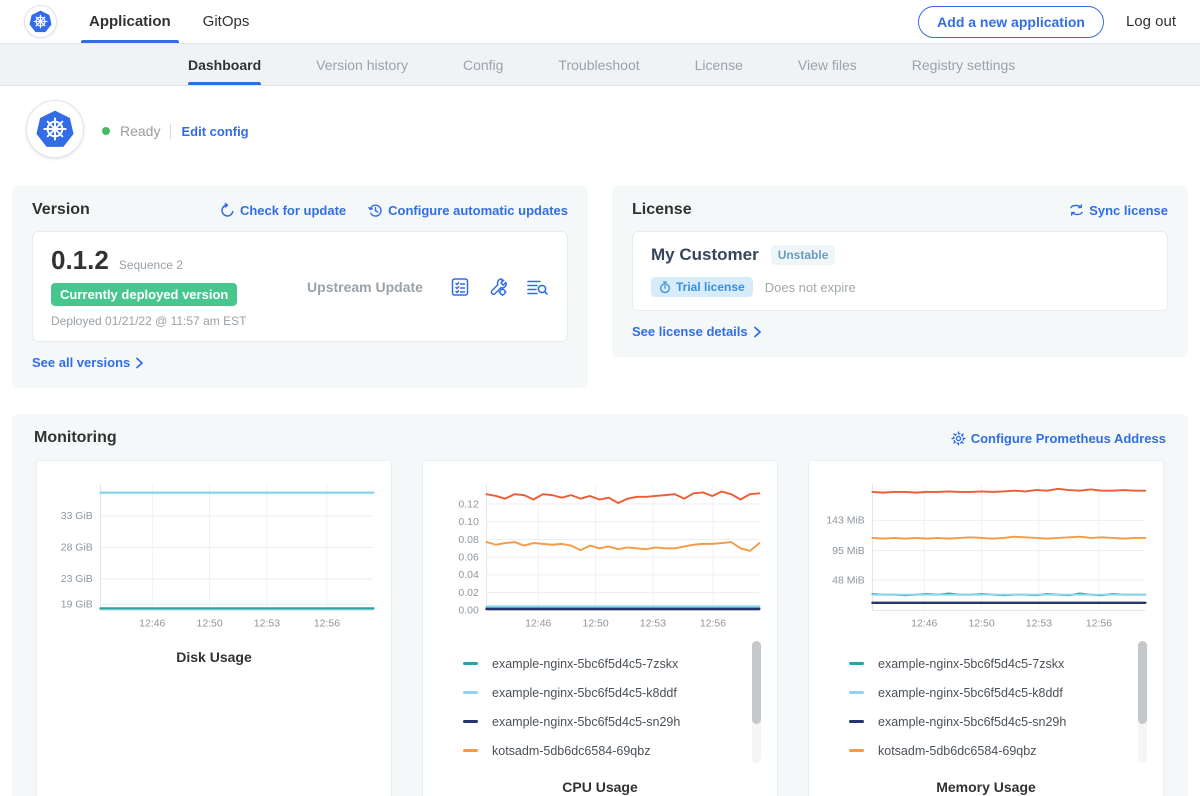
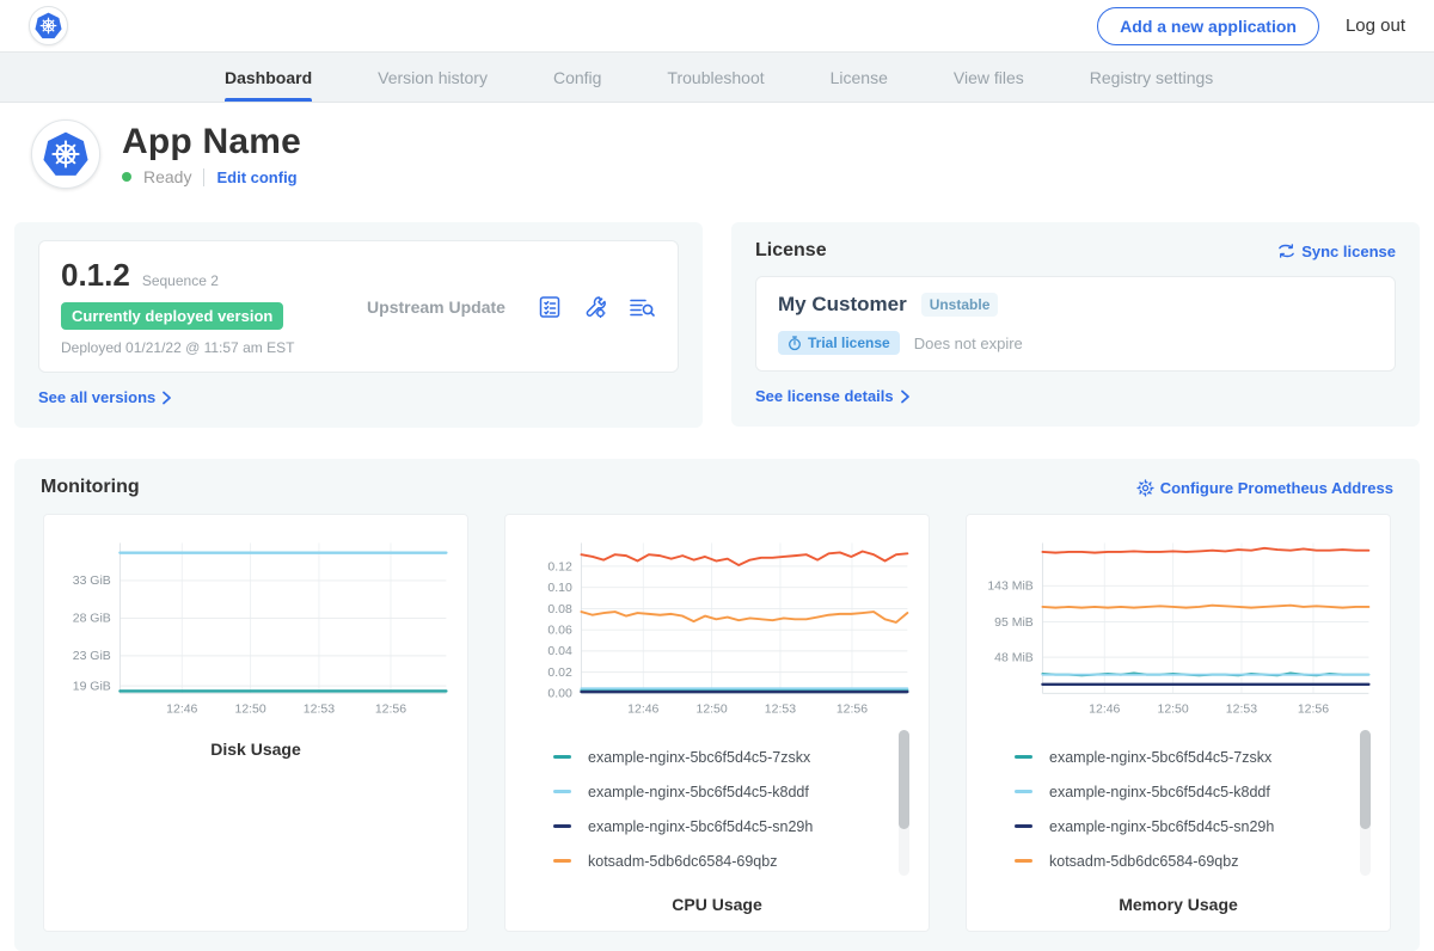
- Application
- GitOps
  Add a new application
  Log out
  Dashboard
  Version history
  Config
  Troubleshoot
  License
  View files
  Registry settings
+ App Name
  Ready
  Edit config
- Version
- Check for update
- Configure automatic updates
  0.1.2
  Sequence 2
  Currently deployed version
  Deployed 01/21/22 @ 11:57 am EST
  Upstream Update
  See all versions
  License
  Sync license
  My Customer
  Unstable
  Trial license
  Does not expire
  See license details
  Monitoring
  Configure Prometheus Address
  12:46
  12:50
  12:53
  12:56
  19 GiB
  23 GiB
  28 GiB
  33 GiB
  Disk Usage
  12:46
  12:50
  12:53
  12:56
  0.00
  0.02
  0.04
  0.06
  0.08
  0.10
  0.12
  example-nginx-5bc6f5d4c5-7zskx
  example-nginx-5bc6f5d4c5-k8ddf
  example-nginx-5bc6f5d4c5-sn29h
  kotsadm-5db6dc6584-69qbz
  CPU Usage
  12:46
  12:50
  12:53
  12:56
  48 MiB
  95 MiB
  143 MiB
  example-nginx-5bc6f5d4c5-7zskx
  example-nginx-5bc6f5d4c5-k8ddf
  example-nginx-5bc6f5d4c5-sn29h
  kotsadm-5db6dc6584-69qbz
  Memory Usage
